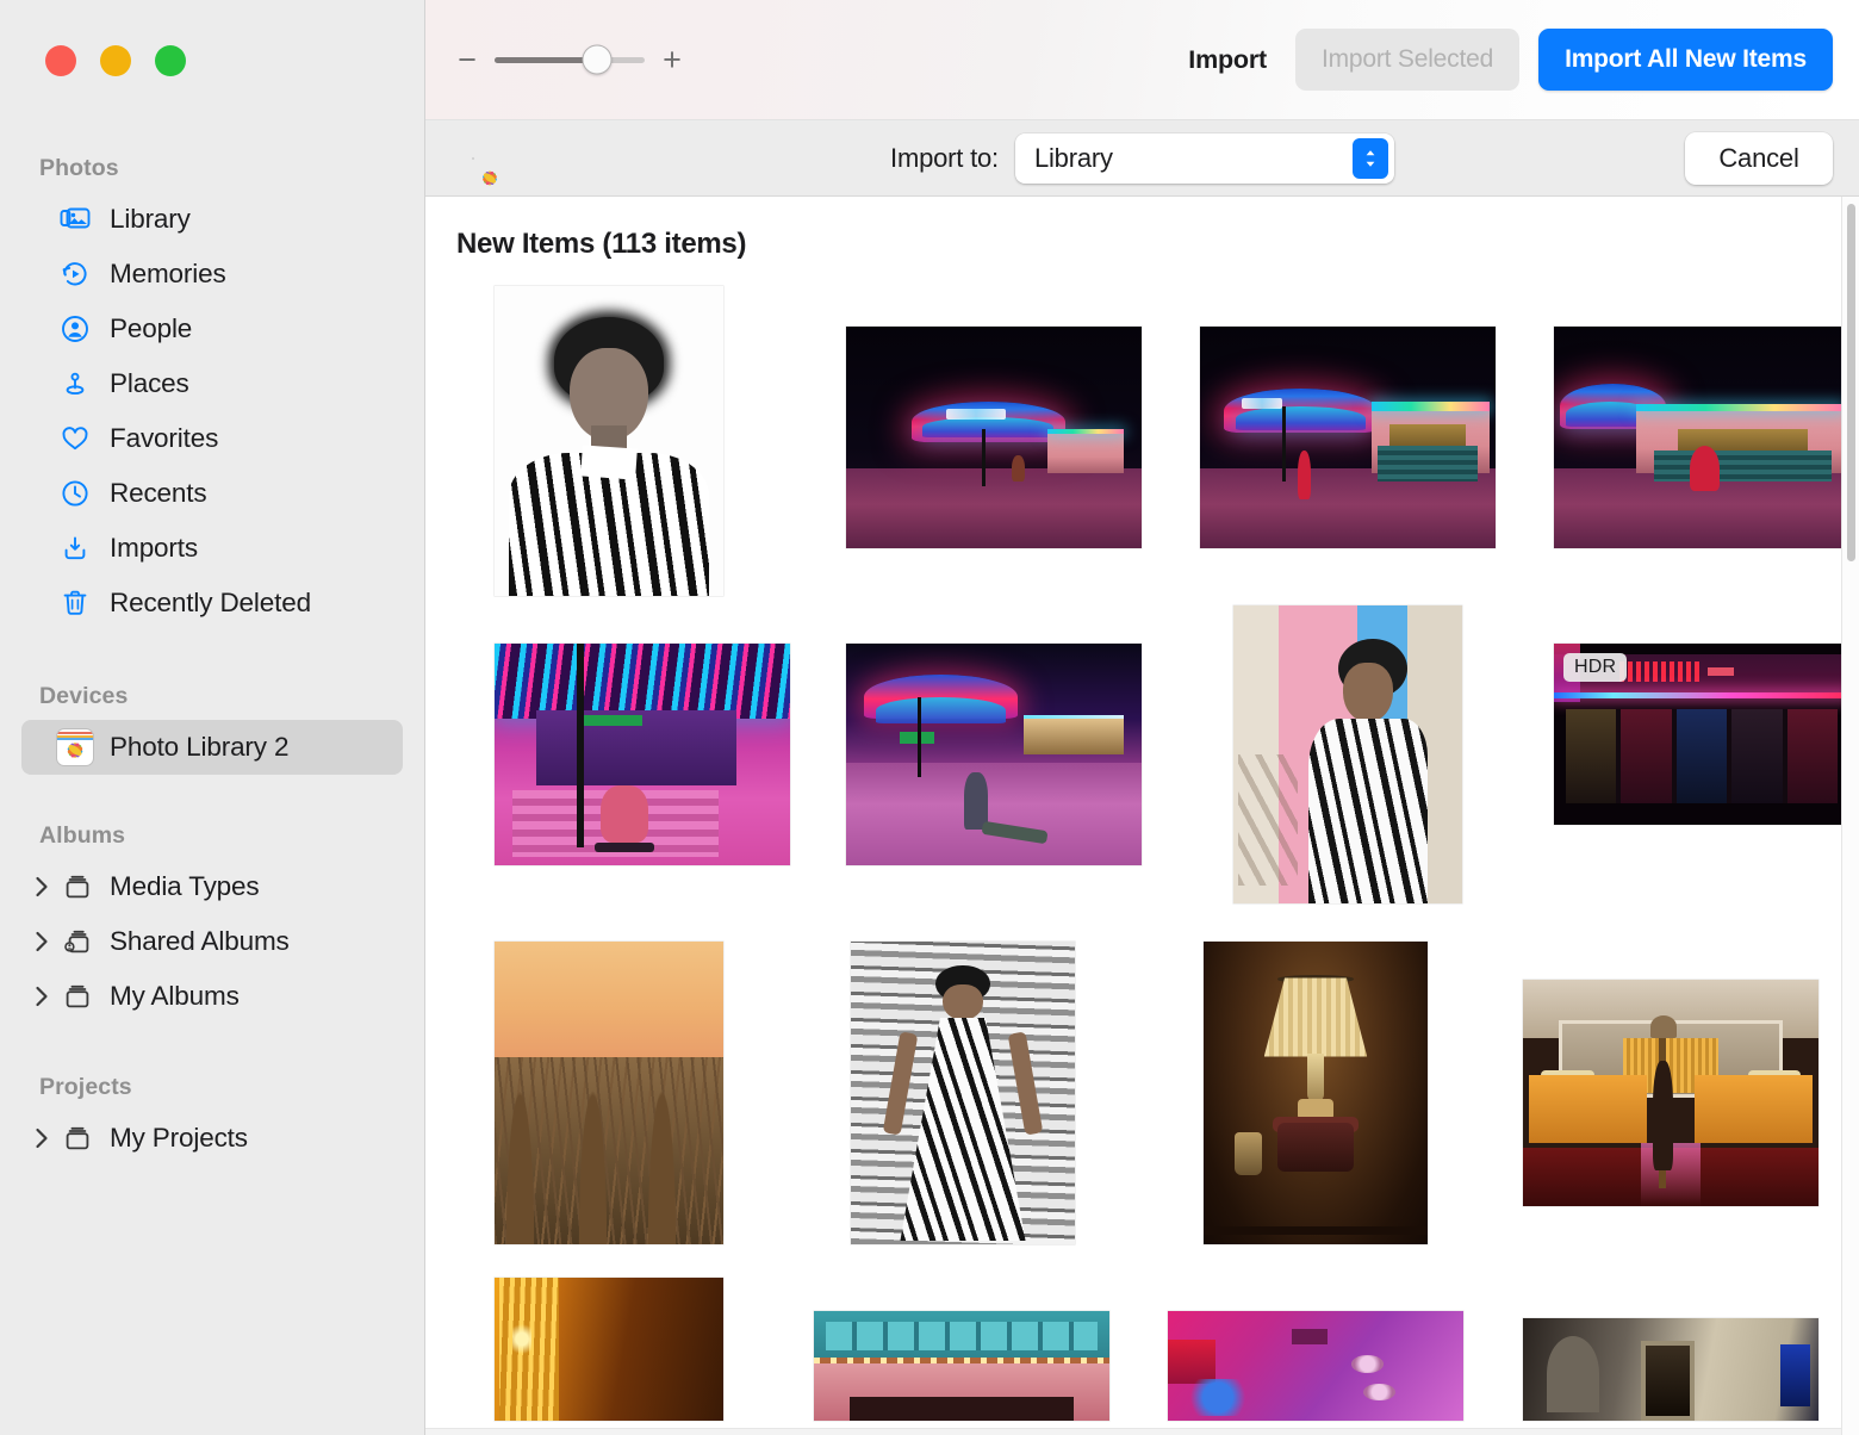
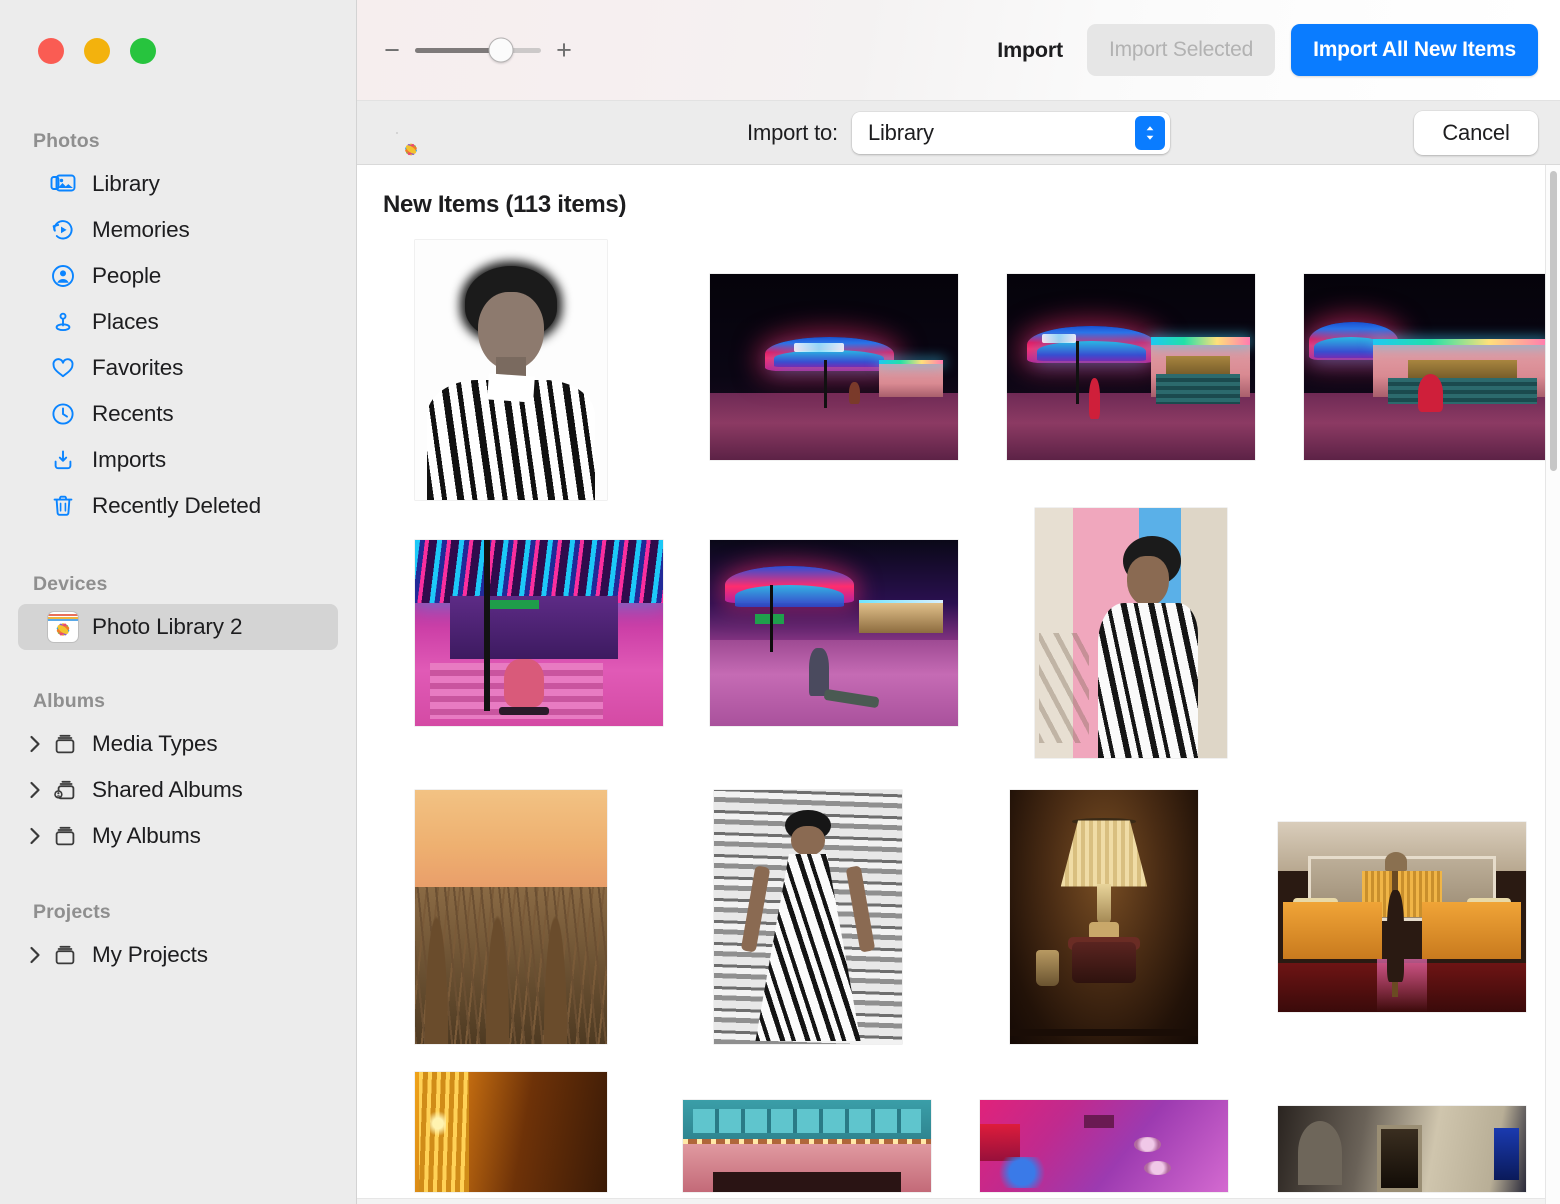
  Photos
  Library
  Memories
  People
  Places
  Favorites
  Recents
  Imports
  Recently Deleted
  Devices
  Photo Library 2
  Albums
  Media Types
  Shared Albums
  My Albums
  Projects
  My Projects
  −
  +
  Import
  Import Selected
  Import All New Items
  Import to:
  Library
  Cancel
  New Items (113 items)
- HDR
